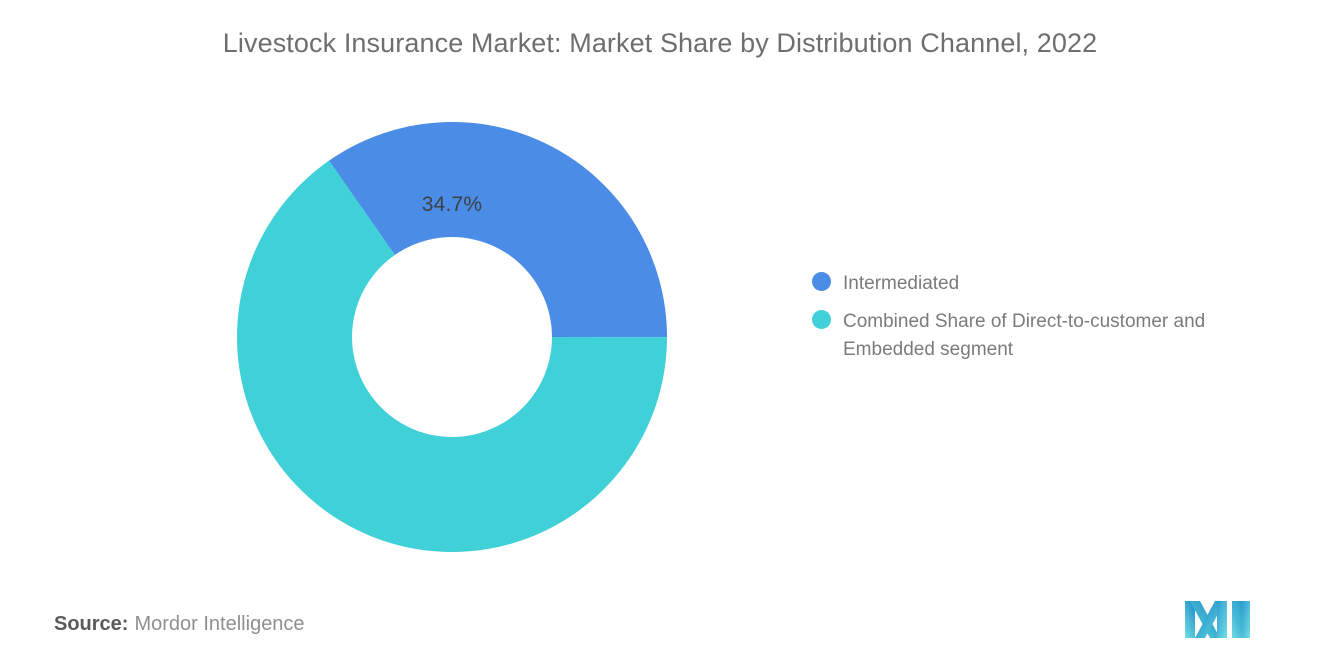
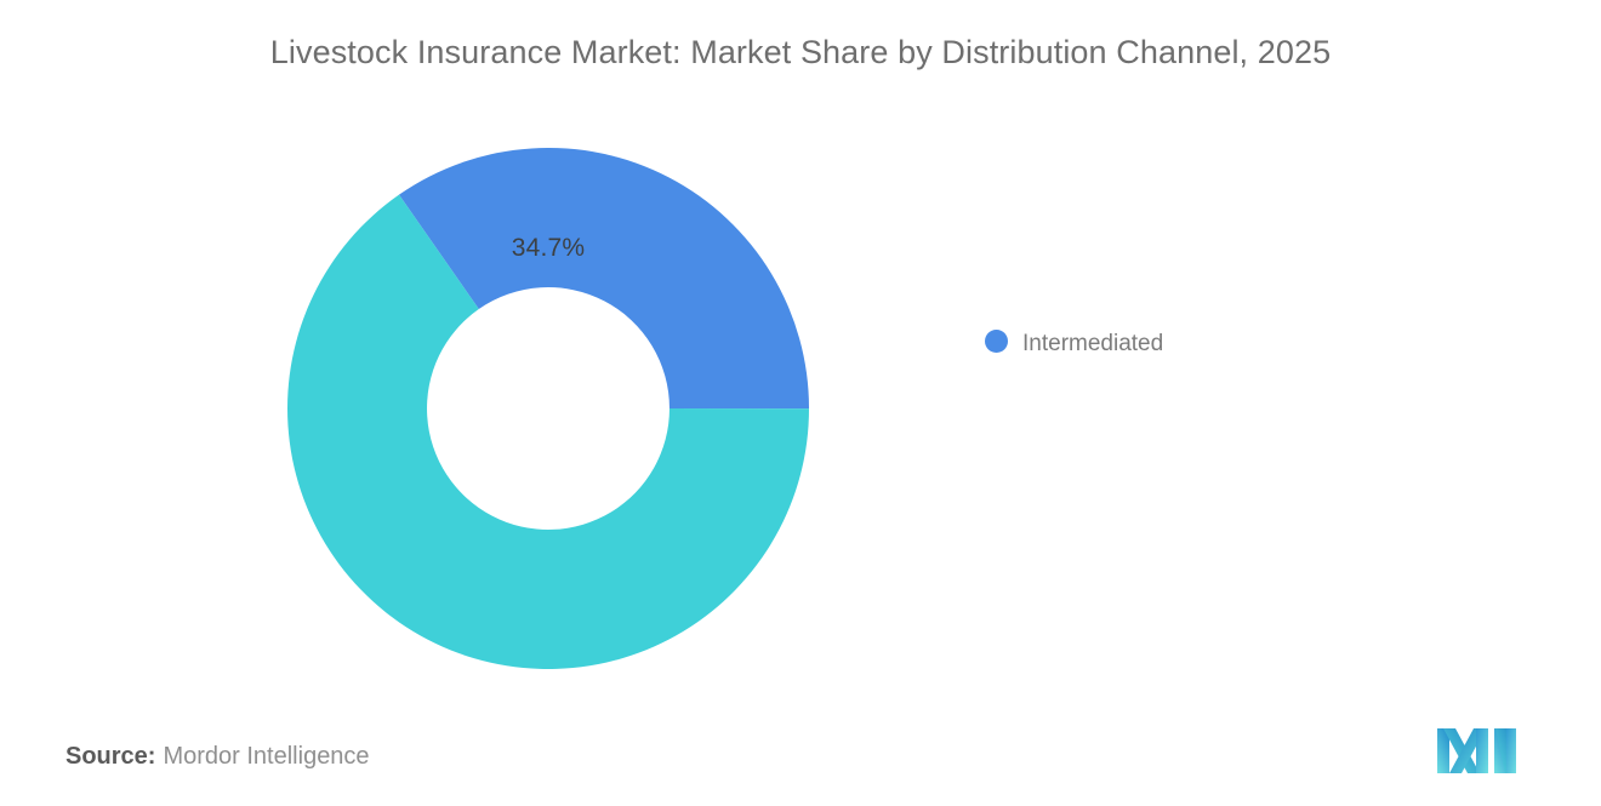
- Livestock Insurance Market: Market Share by Distribution Channel, 2022
+ Livestock Insurance Market: Market Share by Distribution Channel, 2025
  34.7%
  Intermediated
- Combined Share of Direct-to-customer and Embedded segment
  Source: Mordor Intelligence
